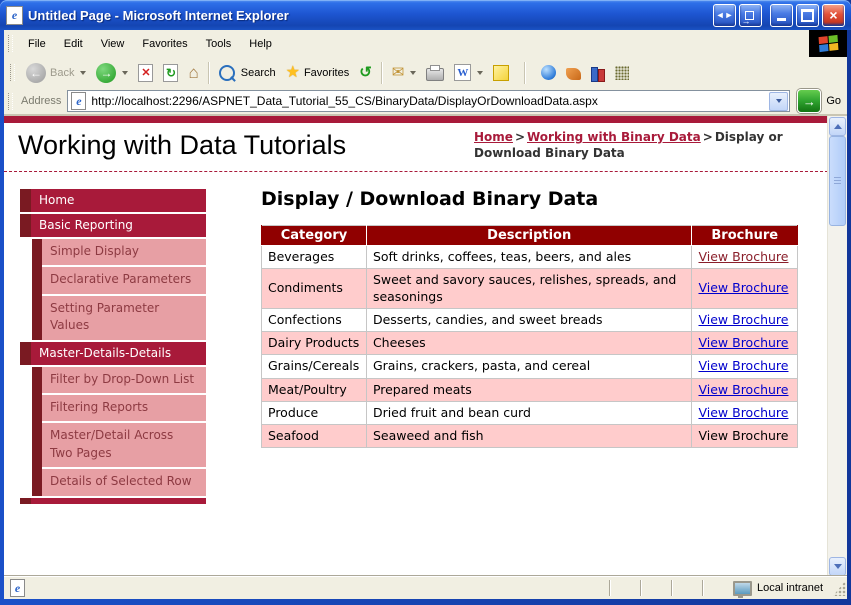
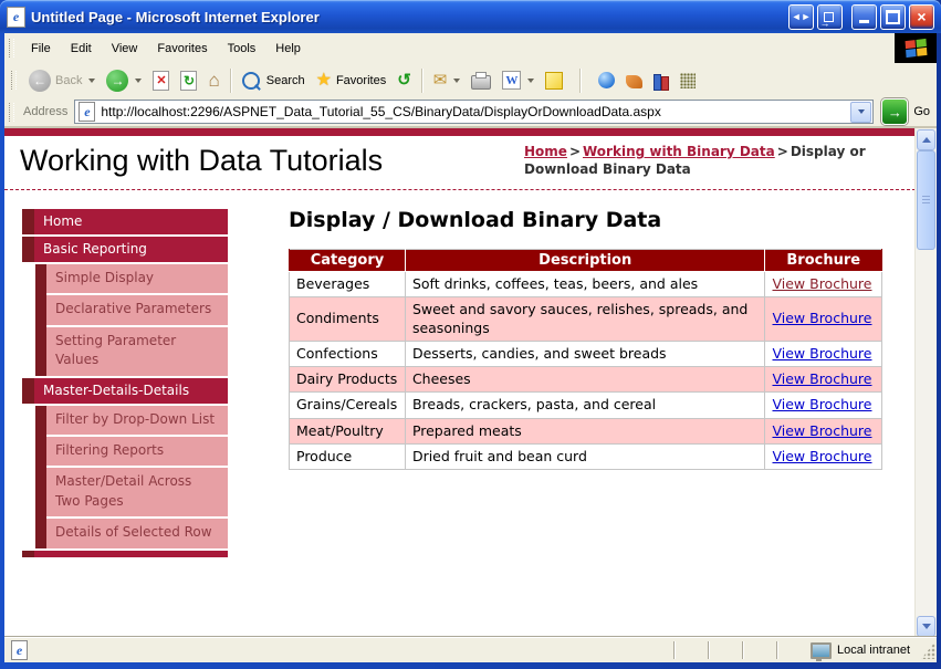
  e
  Untitled Page - Microsoft Internet Explorer
  ◄►
  →
  ×
  File
  Edit
  View
  Favorites
  Tools
  Help
  ←
  Back
  →
  ✕
  ↻
  ⌂
  Search
  ★
  Favorites
  ↺
  ✉
  W
  Address
  e
  http://localhost:2296/ASPNET_Data_Tutorial_55_CS/BinaryData/DisplayOrDownloadData.aspx
  →
  Go
  Working with Data Tutorials
  Home > Working with Binary Data > Display or Download Binary Data
  Home
  Basic Reporting
  Simple Display
  Declarative Parameters
  Setting Parameter Values
  Master-Details-Details
  Filter by Drop-Down List
  Filtering Reports
  Master/Detail Across Two Pages
  Details of Selected Row
  Display / Download Binary Data
  Category	Description	Brochure
  Beverages	Soft drinks, coffees, teas, beers, and ales	View Brochure
  Condiments	Sweet and savory sauces, relishes, spreads, and seasonings	View Brochure
  Confections	Desserts, candies, and sweet breads	View Brochure
  Dairy Products	Cheeses	View Brochure
- Grains/Cereals	Grains, crackers, pasta, and cereal	View Brochure
+ Grains/Cereals	Breads, crackers, pasta, and cereal	View Brochure
  Meat/Poultry	Prepared meats	View Brochure
  Produce	Dried fruit and bean curd	View Brochure
- Seafood	Seaweed and fish	View Brochure
  e
  Local intranet
